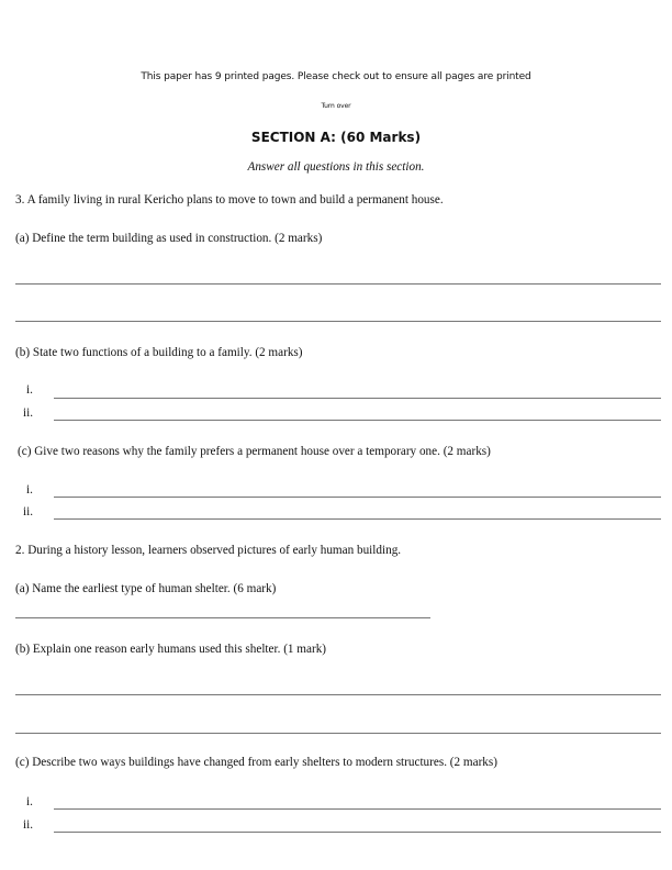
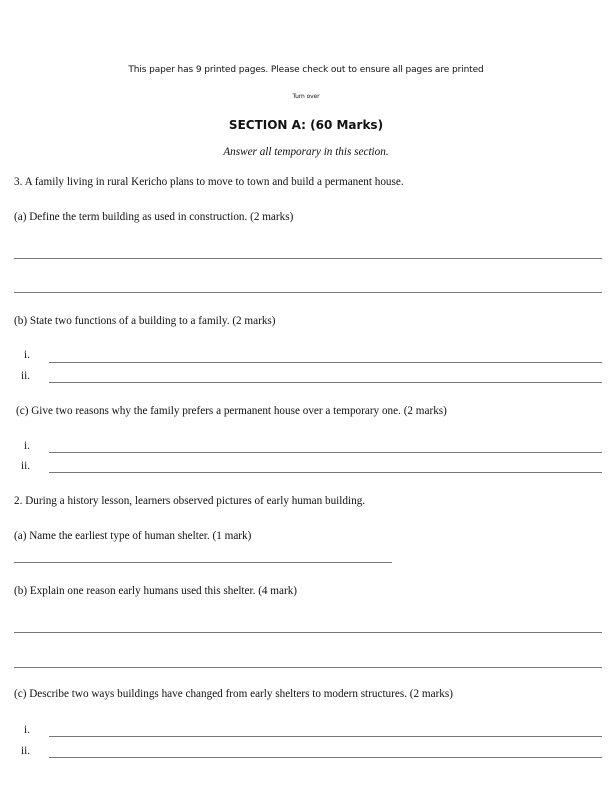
  This paper has 9 printed pages. Please check out to ensure all pages are printed
  SECTION A: (60 Marks)
- Answer all questions in this section.
+ Answer all temporary in this section.
  3. A family living in rural Kericho plans to move to town and build a permanent house.
  (a) Define the term building as used in construction. (2 marks)
  (b) State two functions of a building to a family. (2 marks)
  i.
  ii.
  (c) Give two reasons why the family prefers a permanent house over a temporary one. (2 marks)
  i.
  ii.
  2. During a history lesson, learners observed pictures of early human building.
- (a) Name the earliest type of human shelter. (6 mark)
+ (a) Name the earliest type of human shelter. (1 mark)
- (b) Explain one reason early humans used this shelter. (1 mark)
+ (b) Explain one reason early humans used this shelter. (4 mark)
  (c) Describe two ways buildings have changed from early shelters to modern structures. (2 marks)
  i.
  ii.
